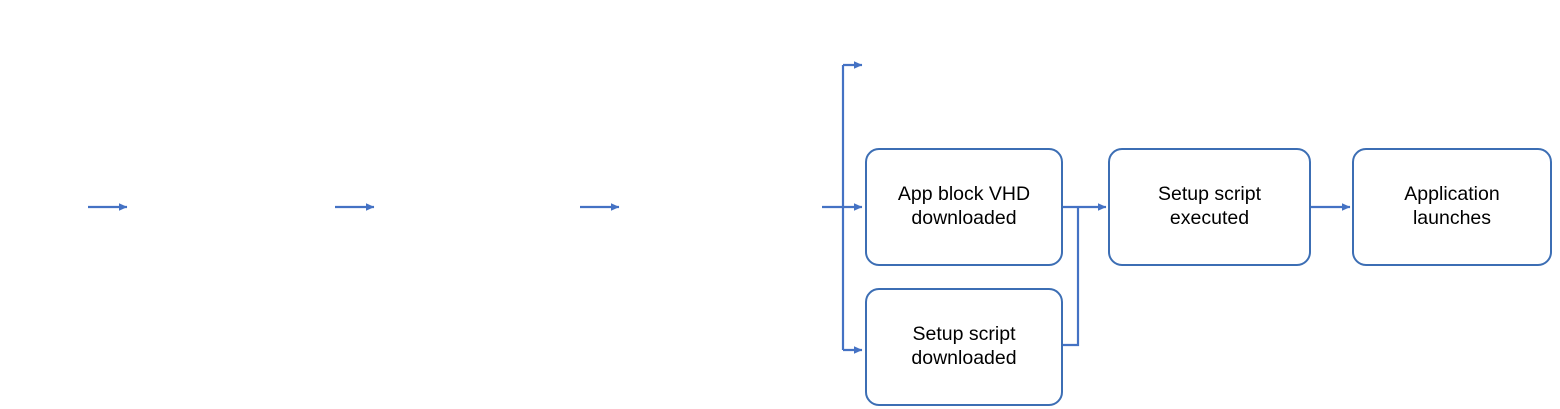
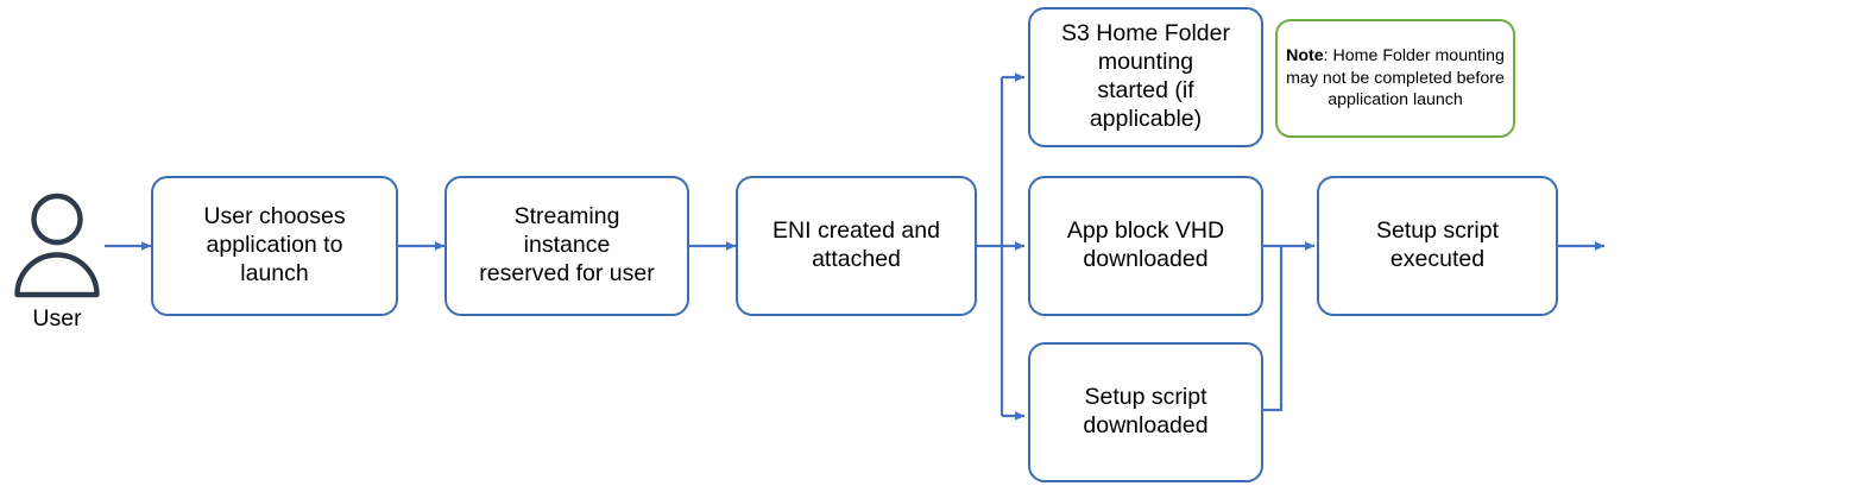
+ User
+ User chooses
+ application to
+ launch
+ Streaming
+ instance
+ reserved for user
+ ENI created and
+ attached
+ S3 Home Folder
+ mounting
+ started (if
+ applicable)
+ Note: Home Folder mounting may not be completed before application launch
  App block VHD
  downloaded
  Setup script
  downloaded
  Setup script
  executed
- Application
- launches
